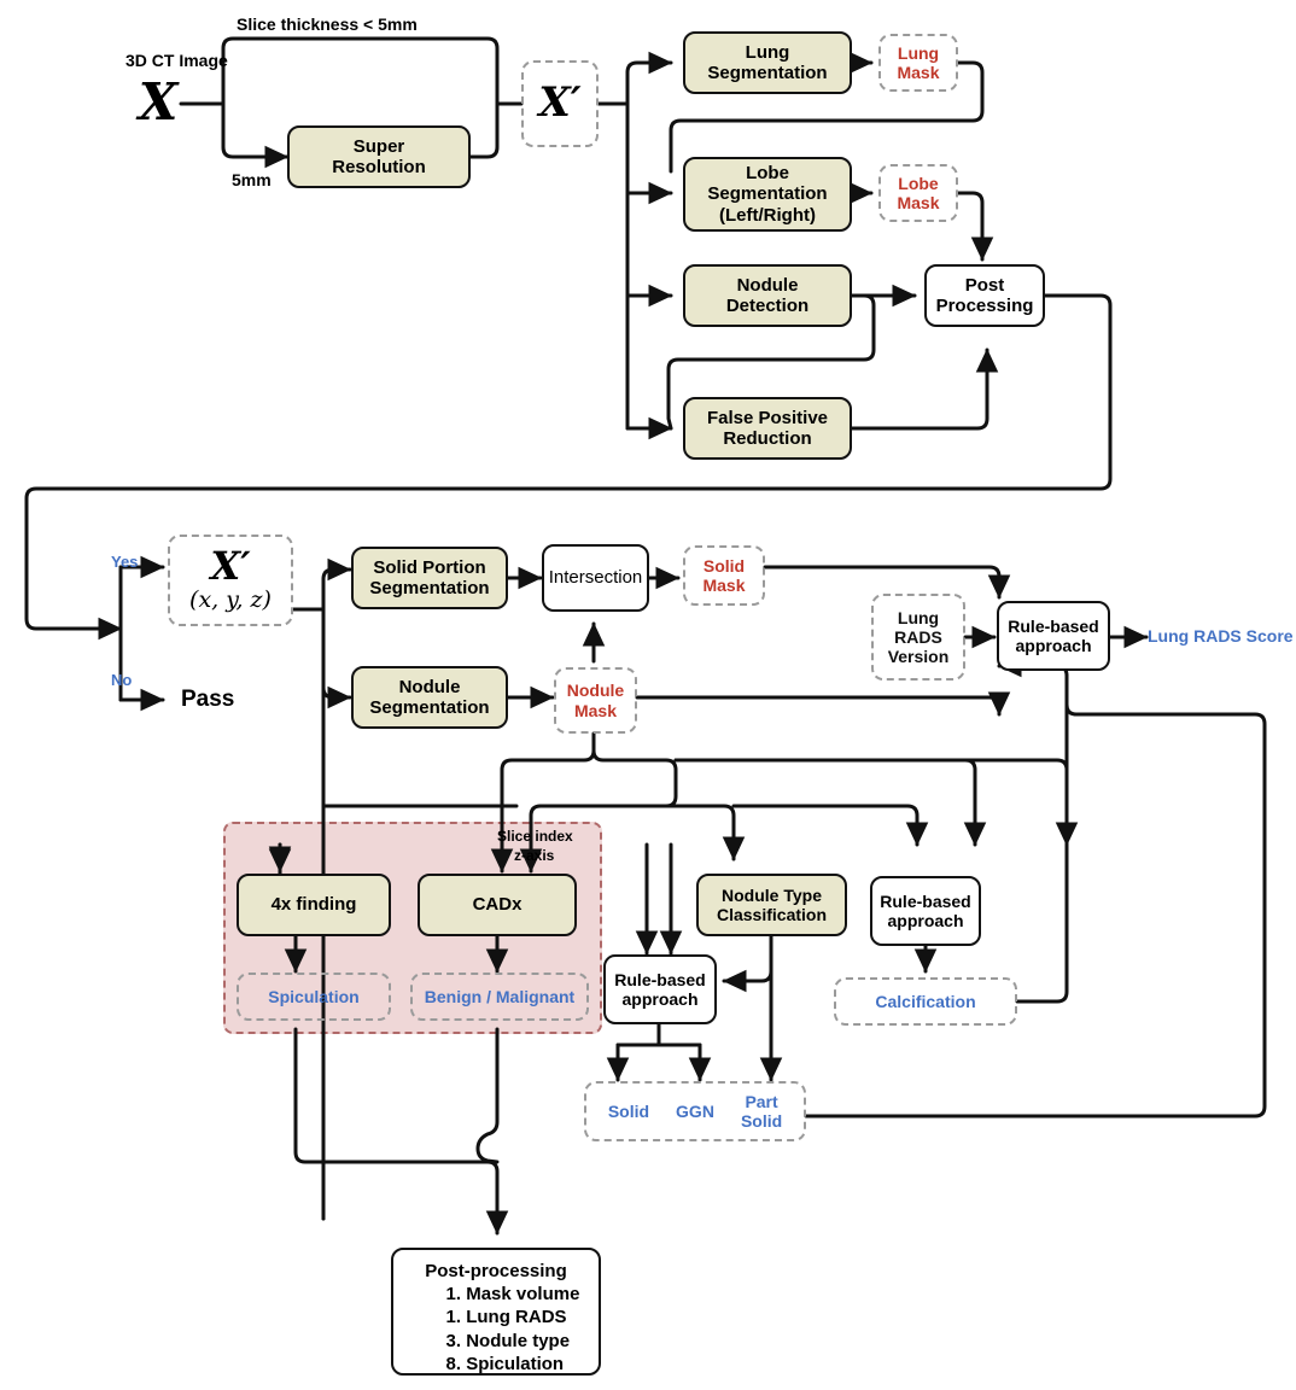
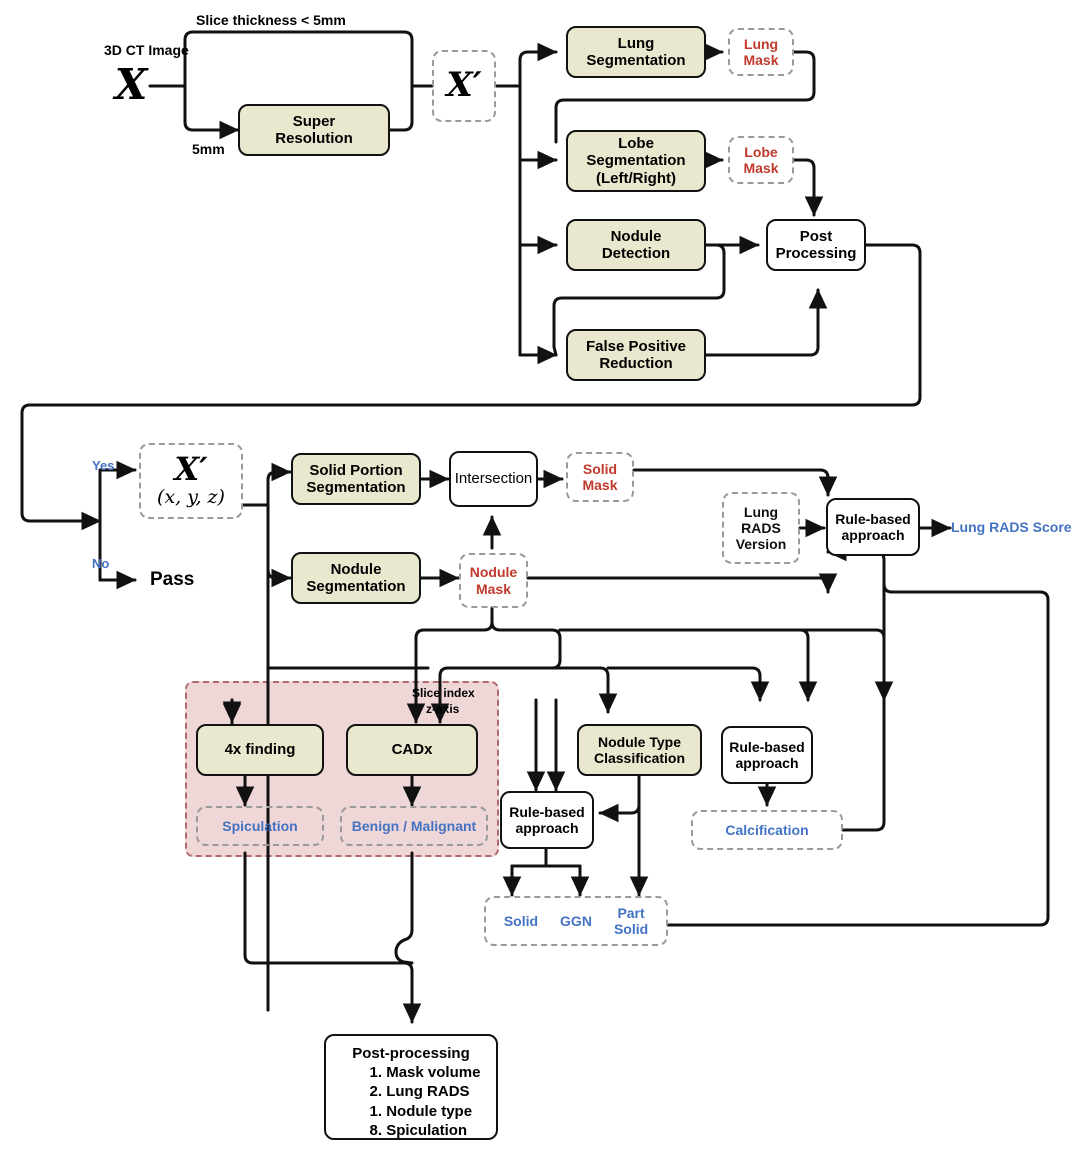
  3D CT Image
  X
  Slice thickness < 5mm
  5mm
  Super
  Resolution
  X′
  Lung
  Segmentation
  Lung
  Mask
  Lobe
  Segmentation
  (Left/Right)
  Lobe
  Mask
  Nodule
  Detection
  False Positive
  Reduction
  Post
  Processing
  Yes
  No
  Pass
  X′
  (x, y, z)
  Solid Portion
  Segmentation
  Intersection
  Solid
  Mask
  Nodule
  Segmentation
  Nodule
  Mask
  Lung
  RADS
  Version
  Rule-based
  approach
  Lung RADS Score
  Slice index
  z-axis
  4x finding
  CADx
  Spiculation
  Benign / Malignant
  Rule-based
  approach
  Nodule Type
  Classification
  Rule-based
  approach
  Calcification
  Solid
  GGN
  Part
  Solid
  Post-processing
  1. Mask volume
- 1. Lung RADS
+ 2. Lung RADS
- 3. Nodule type
+ 1. Nodule type
  8. Spiculation
